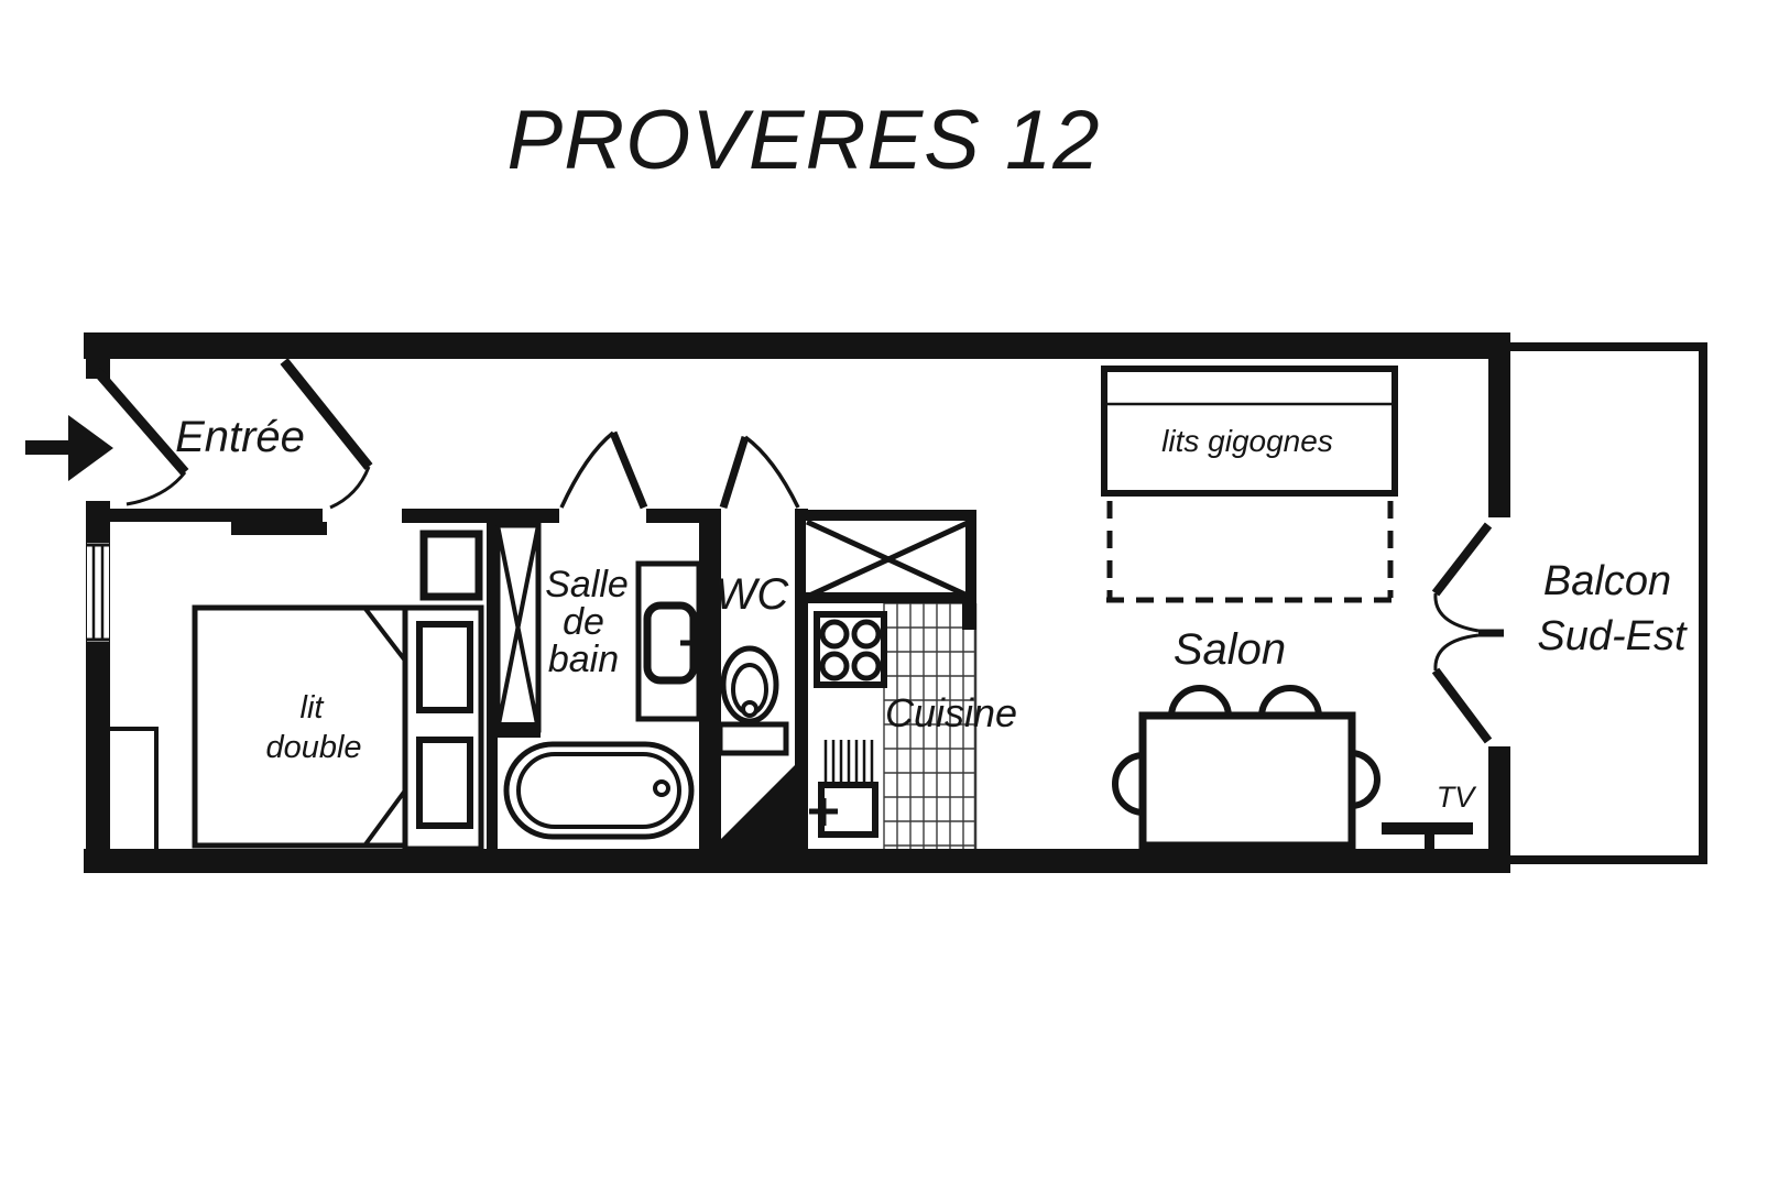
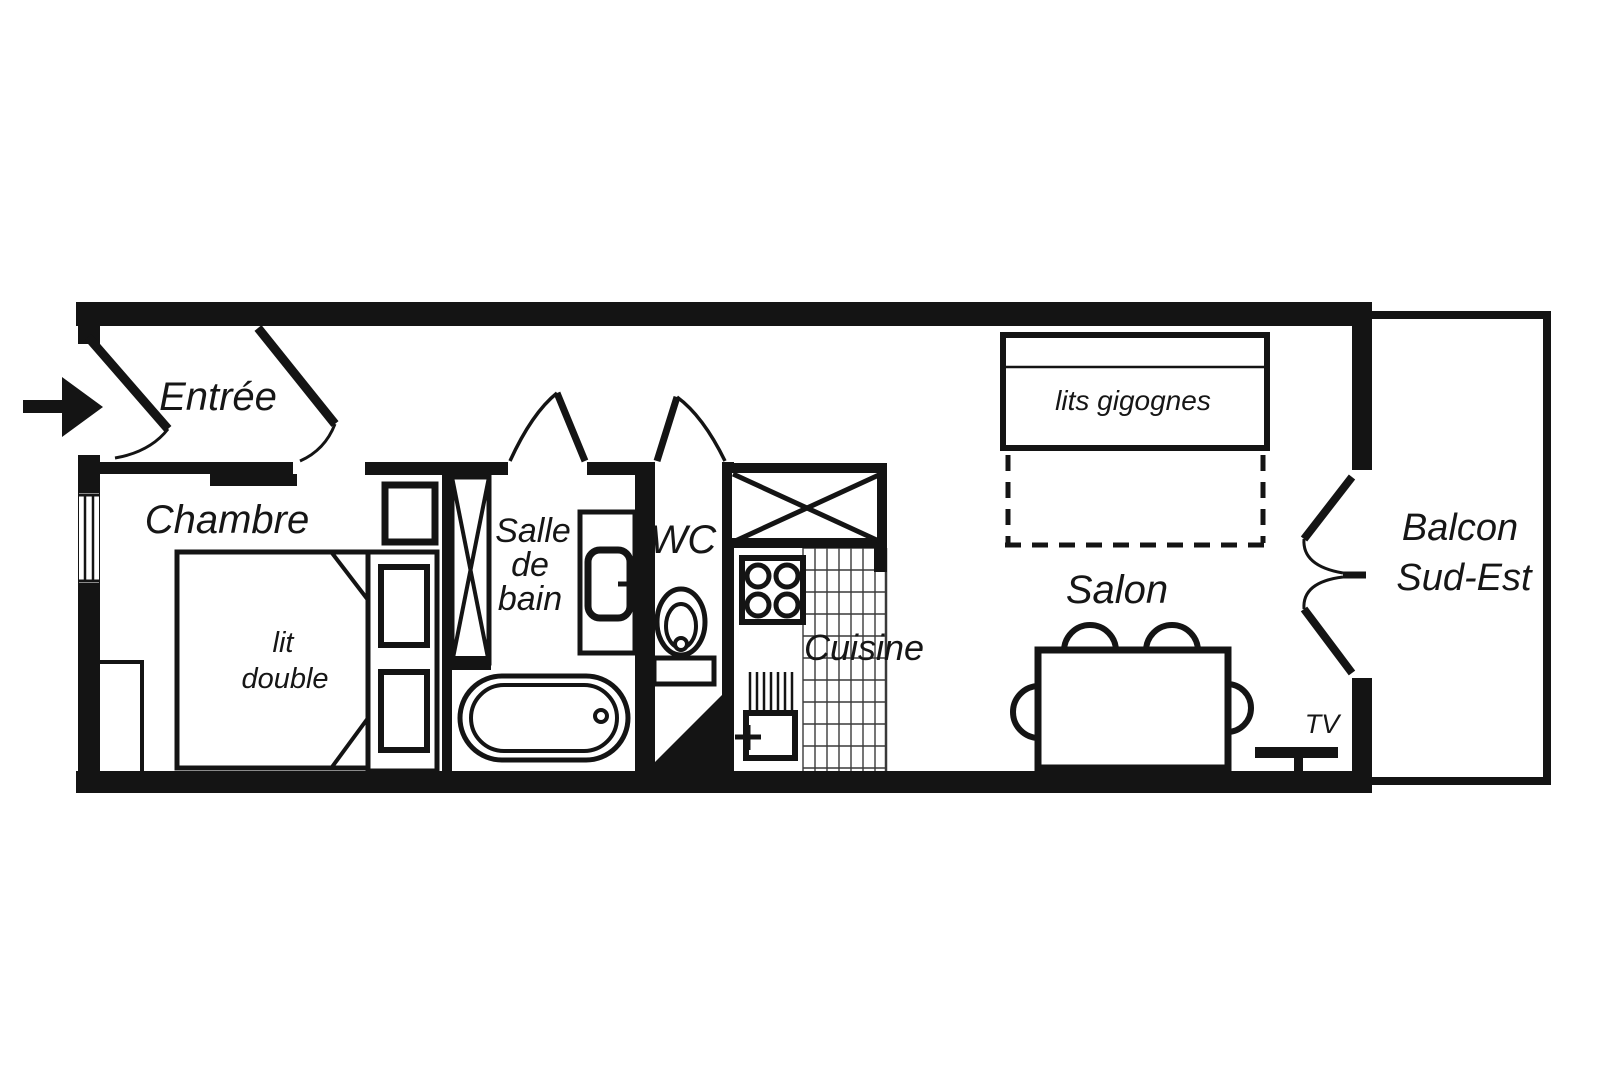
- PROVERES 12
  Entrée
+ Chambre
  lit
  double
  Salle
  de
  bain
  WC
  Cuisine
  Salon
  lits gigognes
  TV
  Balcon
  Sud-Est
